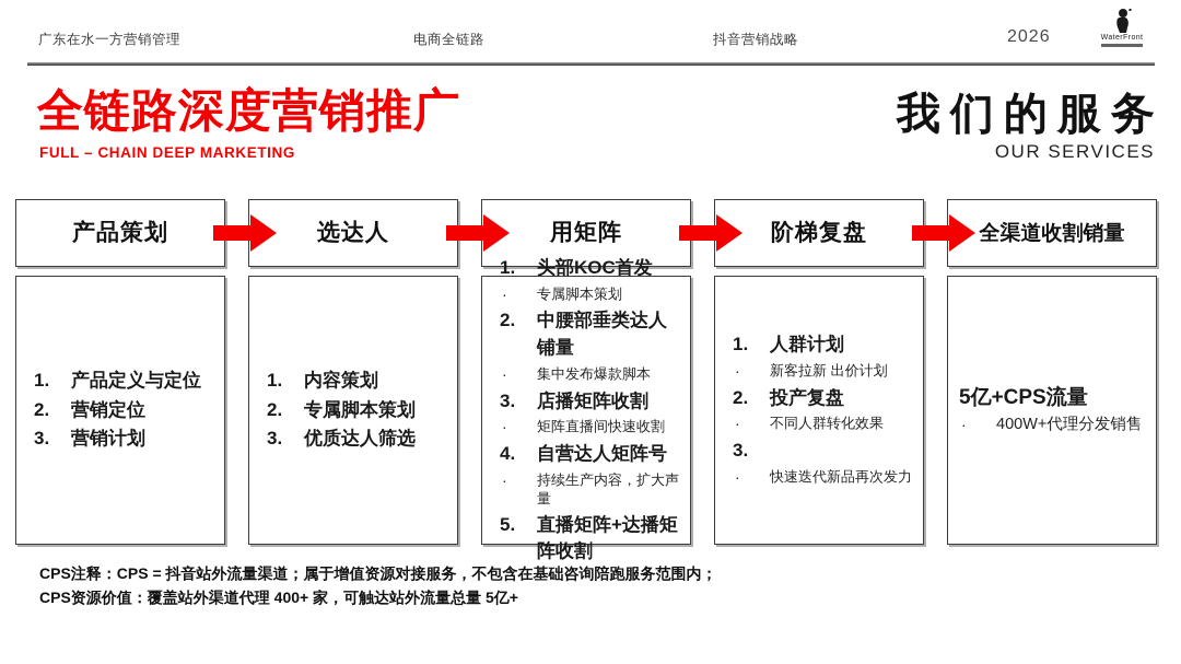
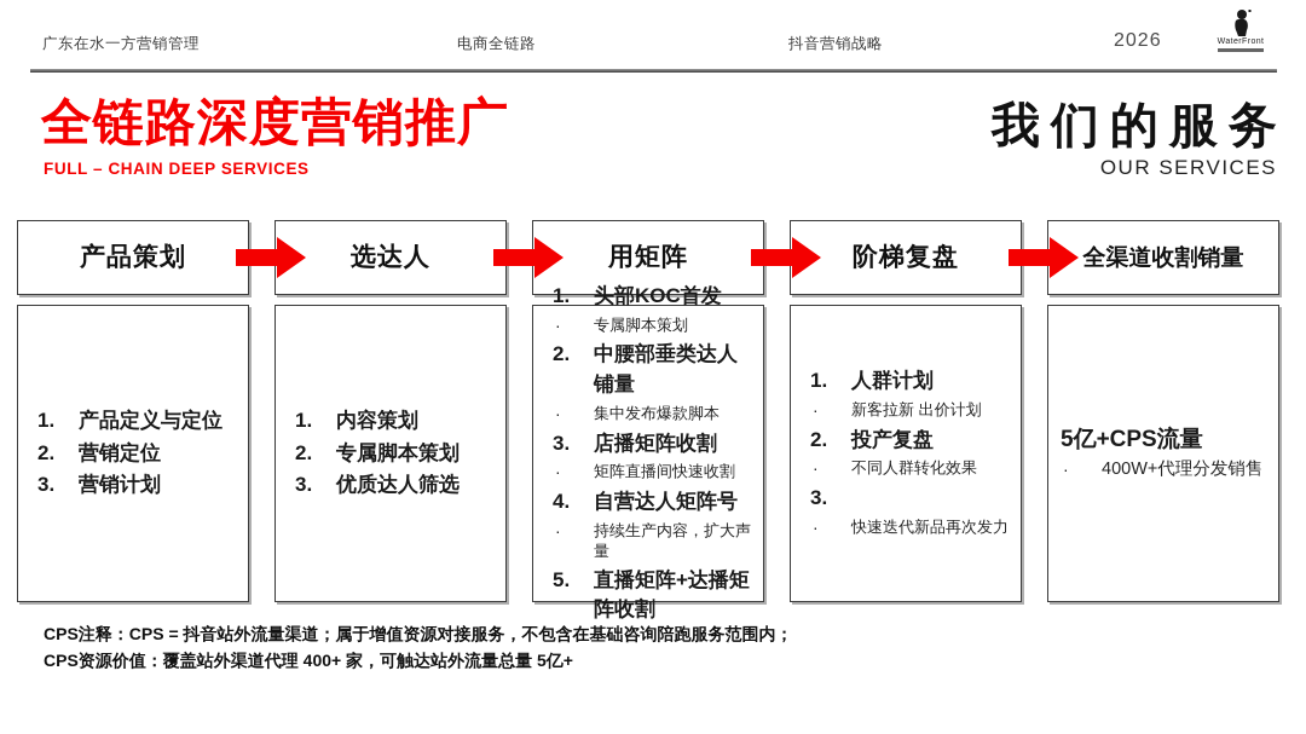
  广东在水一方营销管理
  电商全链路
  抖音营销战略
  2026
  全链路深度营销推广
- FULL – CHAIN DEEP MARKETING
+ FULL – CHAIN DEEP SERVICES
  我们的服务
  OUR SERVICES
  产品策划
  1.
  产品定义与定位
  2.
  营销定位
  3.
  营销计划
  选达人
  1.
  内容策划
  2.
  专属脚本策划
  3.
  优质达人筛选
  用矩阵
  1.
  头部KOC首发
  ·
  专属脚本策划
  2.
  中腰部垂类达人铺量
  ·
  集中发布爆款脚本
  3.
  店播矩阵收割
  ·
  矩阵直播间快速收割
  4.
  自营达人矩阵号
  ·
  持续生产内容，扩大声量
  5.
  直播矩阵+达播矩阵收割
  阶梯复盘
  1.
  人群计划
  ·
  新客拉新 出价计划
  2.
  投产复盘
  ·
  不同人群转化效果
  3.
  ·
  快速迭代新品再次发力
  全渠道收割销量
  5亿+CPS流量
  ·
  400W+代理分发销售
  CPS注释：CPS = 抖音站外流量渠道；属于增值资源对接服务，不包含在基础咨询陪跑服务范围内；
  CPS资源价值：覆盖站外渠道代理 400+ 家，可触达站外流量总量 5亿+
